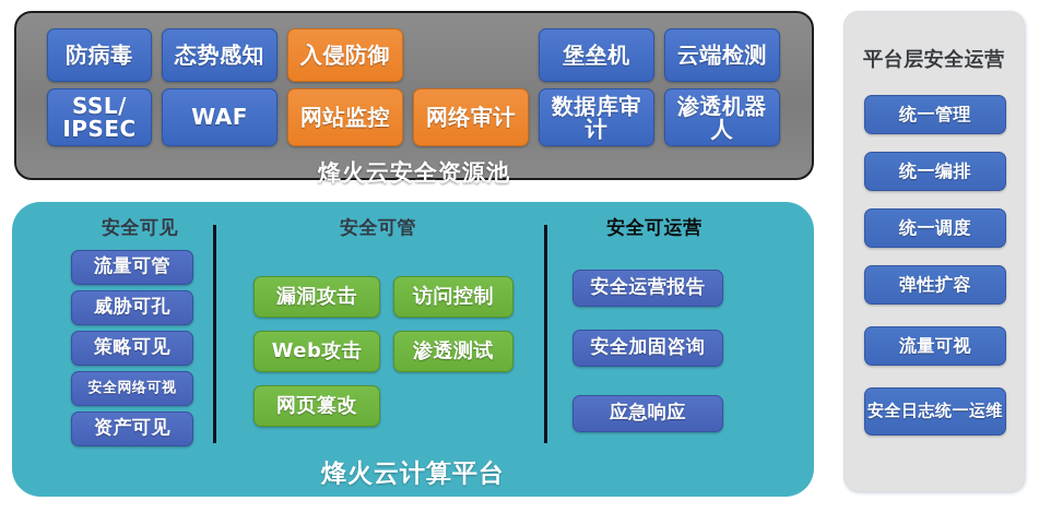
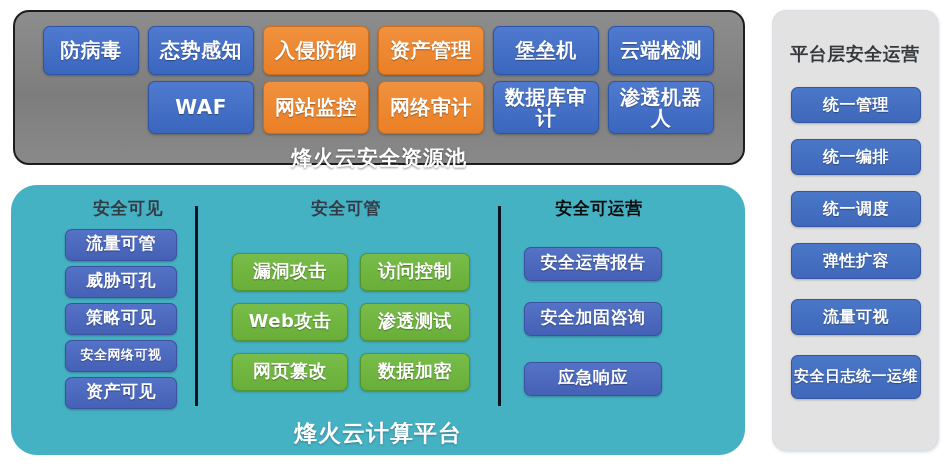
  防病毒
  态势感知
  入侵防御
+ 资产管理
  堡垒机
  云端检测
- SSL/
- IPSEC
  WAF
  网站监控
  网络审计
  数据库审计
  渗透机器人
  烽火云安全资源池
  安全可见
  安全可管
  安全可运营
  流量可管
  威胁可孔
  策略可见
  安全网络可视
  资产可见
  漏洞攻击
  访问控制
  Web攻击
  渗透测试
  网页篡改
+ 数据加密
  安全运营报告
  安全加固咨询
  应急响应
  烽火云计算平台
  平台层安全运营
  统一管理
  统一编排
  统一调度
  弹性扩容
  流量可视
  安全日志统一运维
